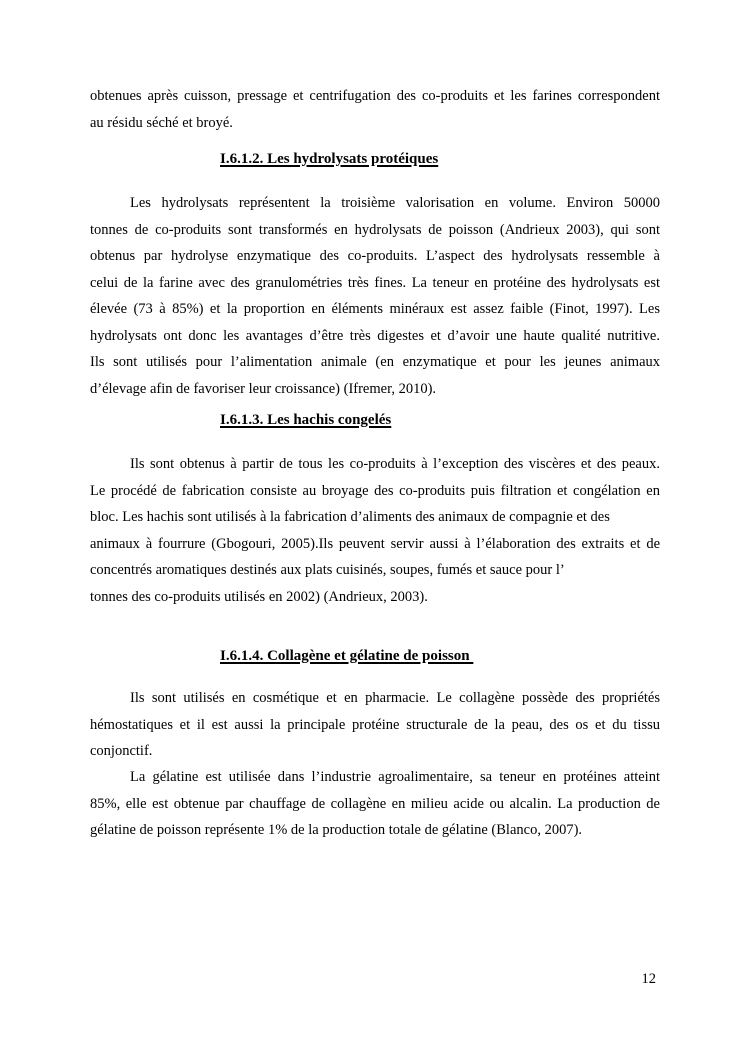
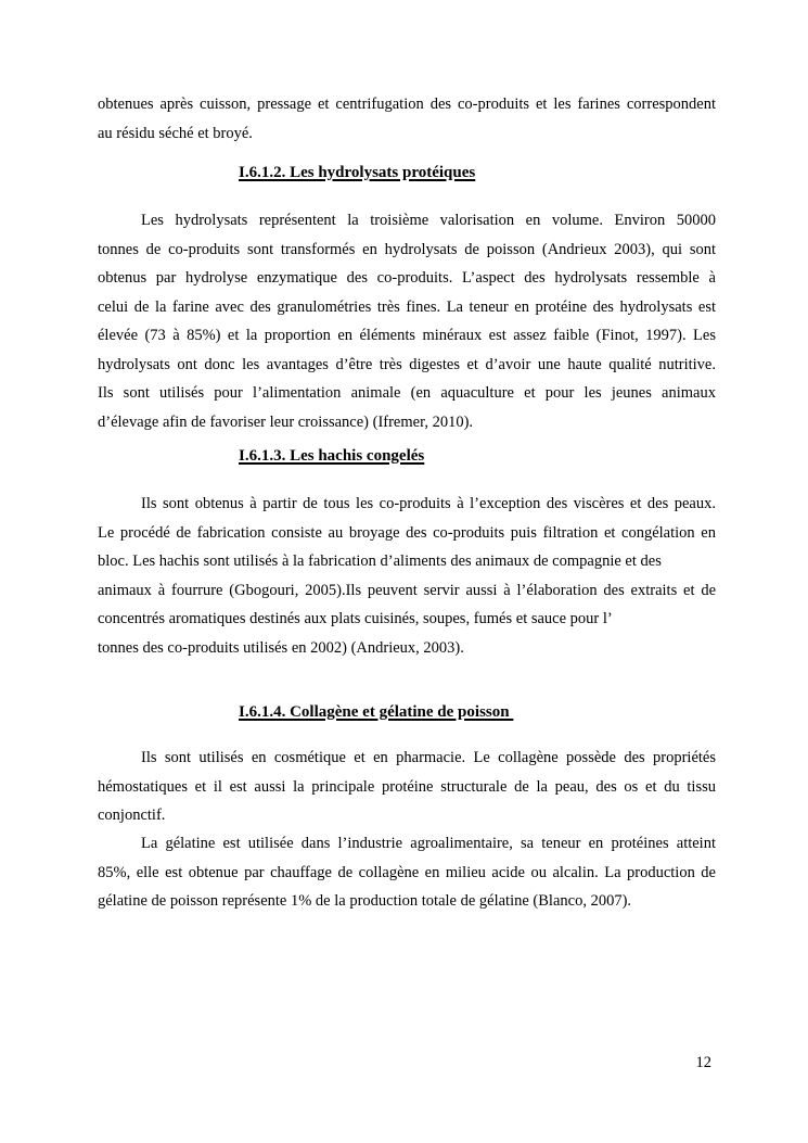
  obtenues après cuisson, pressage et centrifugation des co-produits et les farines correspondent
  au résidu séché et broyé.
  I.6.1.2. Les hydrolysats protéiques
  Les hydrolysats représentent la troisième valorisation en volume. Environ 50000
  tonnes de co-produits sont transformés en hydrolysats de poisson (Andrieux 2003), qui sont
  obtenus par hydrolyse enzymatique des co-produits. L’aspect des hydrolysats ressemble à
  celui de la farine avec des granulométries très fines. La teneur en protéine des hydrolysats est
  élevée (73 à 85%) et la proportion en éléments minéraux est assez faible (Finot, 1997). Les
  hydrolysats ont donc les avantages d’être très digestes et d’avoir une haute qualité nutritive.
- Ils sont utilisés pour l’alimentation animale (en enzymatique et pour les jeunes animaux
+ Ils sont utilisés pour l’alimentation animale (en aquaculture et pour les jeunes animaux
  d’élevage afin de favoriser leur croissance) (Ifremer, 2010).
  I.6.1.3. Les hachis congelés
  Ils sont obtenus à partir de tous les co-produits à l’exception des viscères et des peaux.
  Le procédé de fabrication consiste au broyage des co-produits puis filtration et congélation en
  bloc. Les hachis sont utilisés à la fabrication d’aliments des animaux de compagnie et des
  animaux à fourrure (Gbogouri, 2005).Ils peuvent servir aussi à l’élaboration des extraits et de
  concentrés aromatiques destinés aux plats cuisinés, soupes, fumés et sauce pour l’
  tonnes des co-produits utilisés en 2002) (Andrieux, 2003).
  I.6.1.4. Collagène et gélatine de poisson
  Ils sont utilisés en cosmétique et en pharmacie. Le collagène possède des propriétés
  hémostatiques et il est aussi la principale protéine structurale de la peau, des os et du tissu
  conjonctif.
  La gélatine est utilisée dans l’industrie agroalimentaire, sa teneur en protéines atteint
  85%, elle est obtenue par chauffage de collagène en milieu acide ou alcalin. La production de
  gélatine de poisson représente 1% de la production totale de gélatine (Blanco, 2007).
  12
